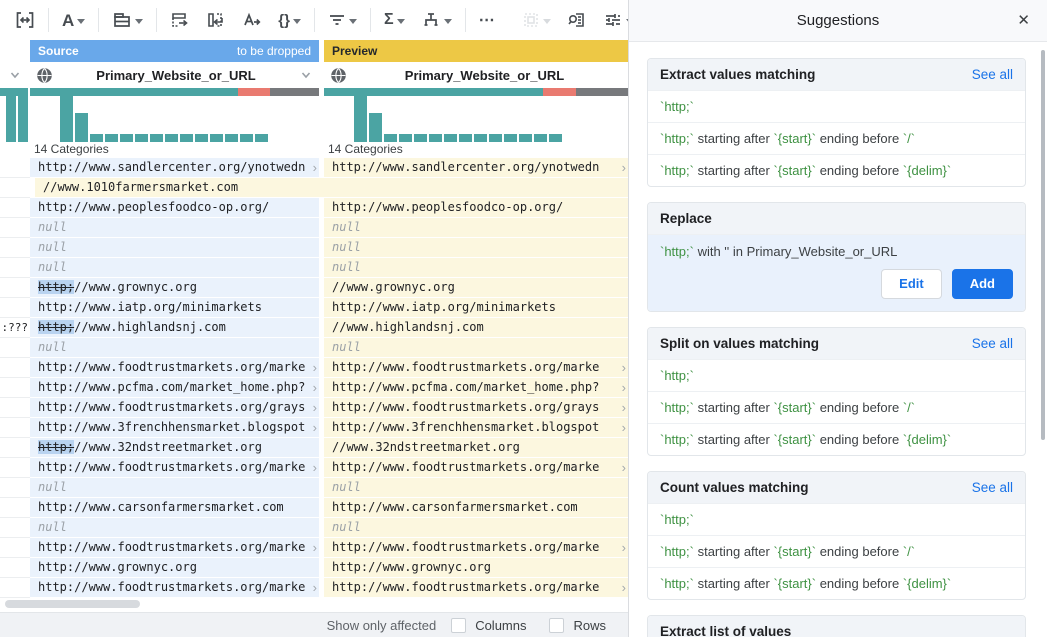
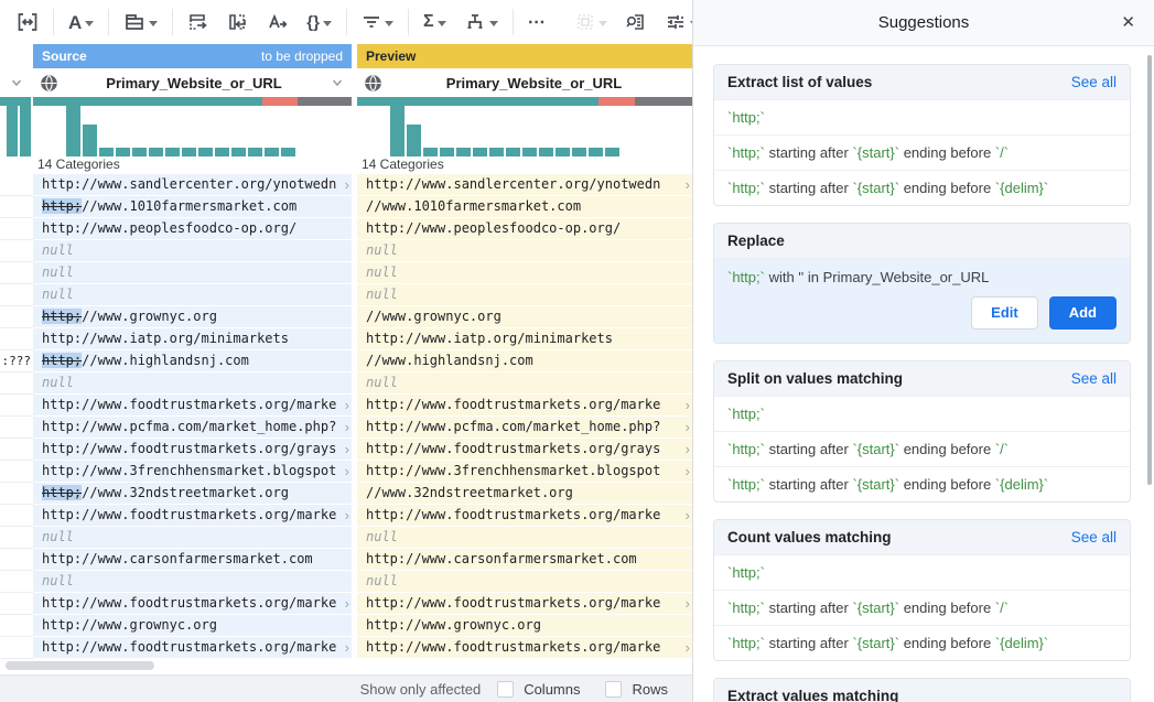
  A
  {}
  Σ
  ⋯
  Source
  to be dropped
  Preview
  Primary_Website_or_URL
  Primary_Website_or_URL
  14 Categories
  14 Categories
  http://www.sandlercenter.org/ynotwedn
  ›
  http://www.sandlercenter.org/ynotwedn
  ›
+ http;//www.1010farmersmarket.com
  //www.1010farmersmarket.com
  http://www.peoplesfoodco-op.org/
  http://www.peoplesfoodco-op.org/
  null
  null
  null
  null
  null
  null
  http;//www.grownyc.org
  //www.grownyc.org
  http://www.iatp.org/minimarkets
  http://www.iatp.org/minimarkets
  :???
  http;//www.highlandsnj.com
  //www.highlandsnj.com
  null
  null
  http://www.foodtrustmarkets.org/marke
  ›
  http://www.foodtrustmarkets.org/marke
  ›
  http://www.pcfma.com/market_home.php?
  ›
  http://www.pcfma.com/market_home.php?
  ›
  http://www.foodtrustmarkets.org/grays
  ›
  http://www.foodtrustmarkets.org/grays
  ›
  http://www.3frenchhensmarket.blogspot
  ›
  http://www.3frenchhensmarket.blogspot
  ›
  http;//www.32ndstreetmarket.org
  //www.32ndstreetmarket.org
  http://www.foodtrustmarkets.org/marke
  ›
  http://www.foodtrustmarkets.org/marke
  ›
  null
  null
  http://www.carsonfarmersmarket.com
  http://www.carsonfarmersmarket.com
  null
  null
  http://www.foodtrustmarkets.org/marke
  ›
  http://www.foodtrustmarkets.org/marke
  ›
  http://www.grownyc.org
  http://www.grownyc.org
  http://www.foodtrustmarkets.org/marke
  ›
  http://www.foodtrustmarkets.org/marke
  ›
  Show only affected
  Columns
  Rows
  Suggestions
  ✕
- Extract values matching
+ Extract list of values
  See all
  `http;`
  `http;` starting after `{start}` ending before `/`
  `http;` starting after `{start}` ending before `{delim}`
  Replace
  `http;` with '' in Primary_Website_or_URL
  Edit
  Add
  Split on values matching
  See all
  `http;`
  `http;` starting after `{start}` ending before `/`
  `http;` starting after `{start}` ending before `{delim}`
  Count values matching
  See all
  `http;`
  `http;` starting after `{start}` ending before `/`
  `http;` starting after `{start}` ending before `{delim}`
- Extract list of values
+ Extract values matching
